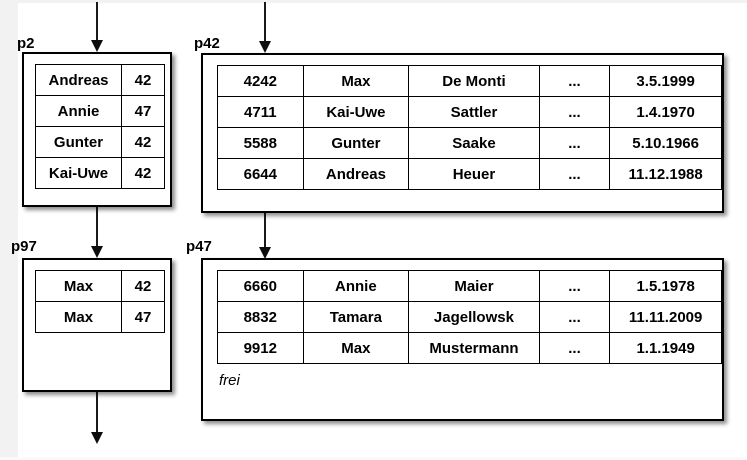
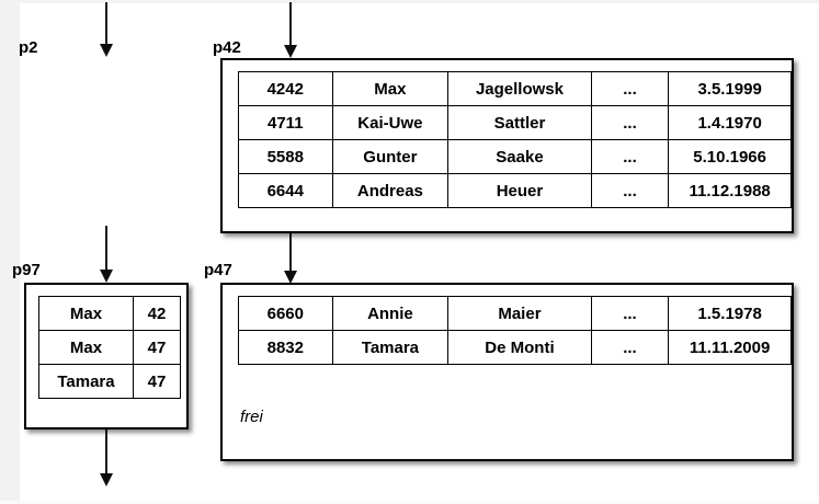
  p2
- Andreas	42
- Annie	47
- Gunter	42
- Kai-Uwe	42
  p42
- 4242	Max	De Monti	...	3.5.1999
+ 4242	Max	Jagellowsk	...	3.5.1999
  4711	Kai-Uwe	Sattler	...	1.4.1970
  5588	Gunter	Saake	...	5.10.1966
  6644	Andreas	Heuer	...	11.12.1988
  p97
  Max	42
  Max	47
+ Tamara	47
  p47
  6660	Annie	Maier	...	1.5.1978
- 8832	Tamara	Jagellowsk	...	11.11.2009
+ 8832	Tamara	De Monti	...	11.11.2009
- 9912	Max	Mustermann	...	1.1.1949
  frei
